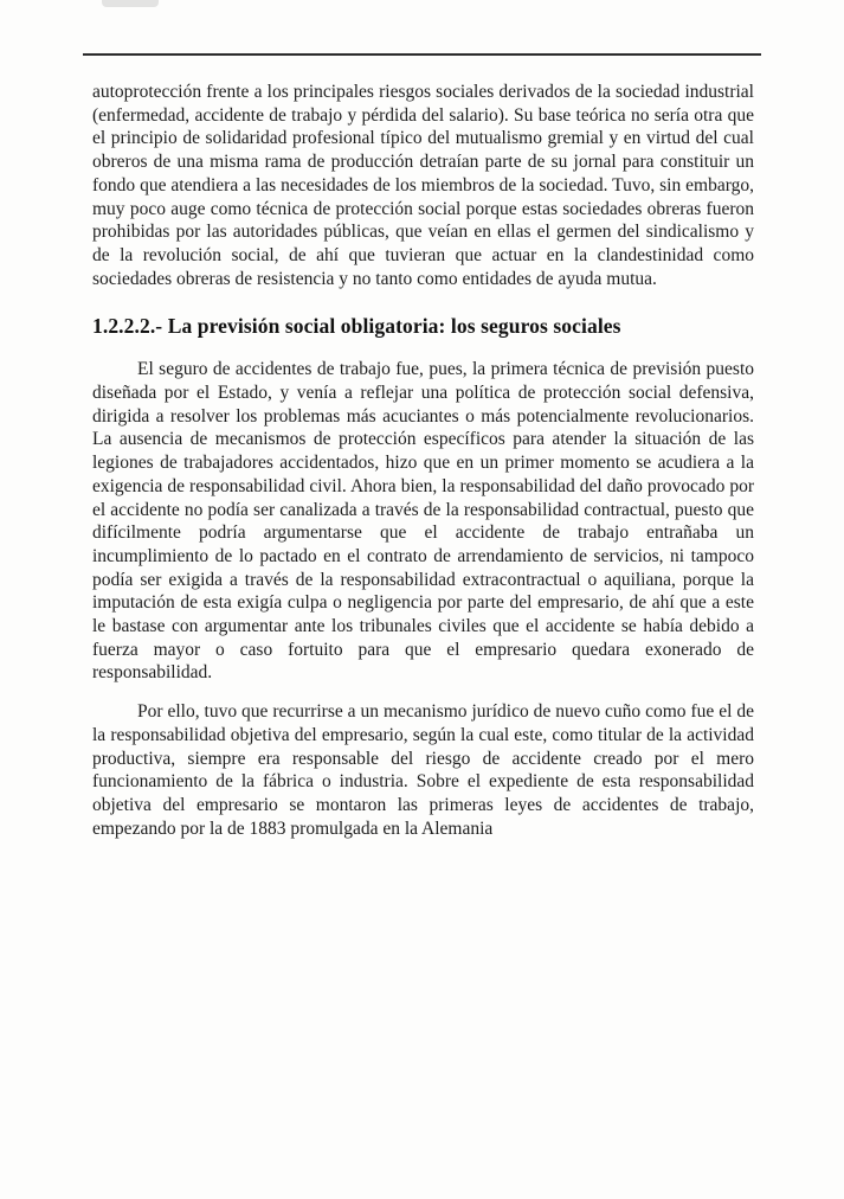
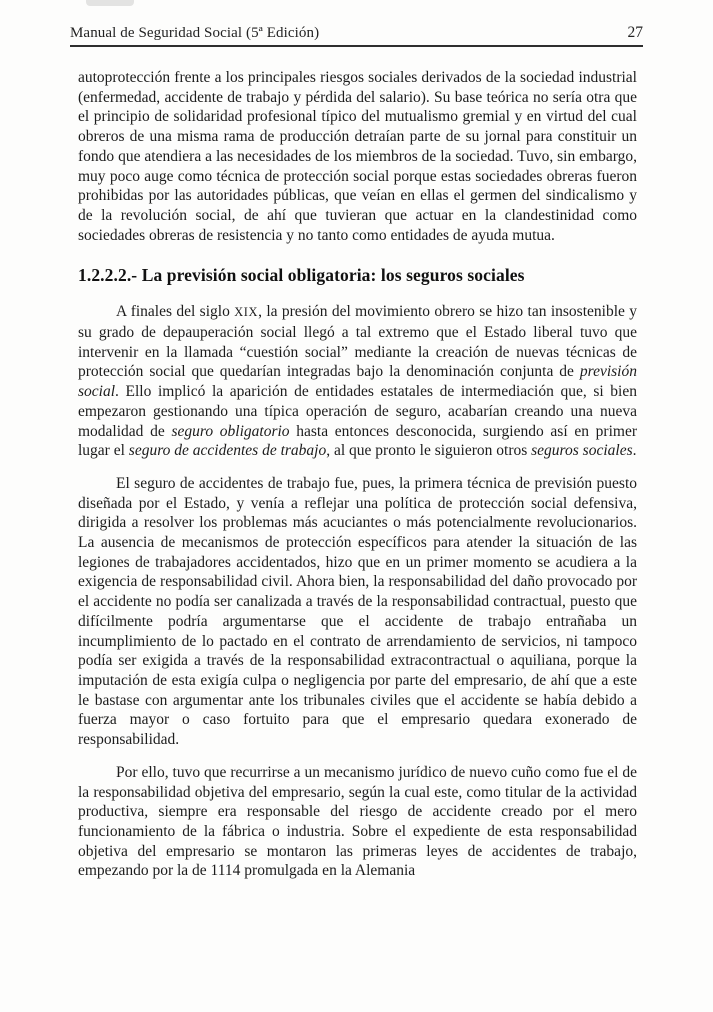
+ Manual de Seguridad Social (5ª Edición)
+ 27
  autoprotección frente a los principales riesgos sociales derivados de la sociedad industrial (enfermedad, accidente de trabajo y pérdida del salario). Su base teórica no sería otra que el principio de solidaridad profesional típico del mutualismo gremial y en virtud del cual obreros de una misma rama de producción detraían parte de su jornal para constituir un fondo que atendiera a las necesidades de los miembros de la sociedad. Tuvo, sin embargo, muy poco auge como técnica de protección social porque estas sociedades obreras fueron prohibidas por las autoridades públicas, que veían en ellas el germen del sindicalismo y de la revolución social, de ahí que tuvieran que actuar en la clandestinidad como sociedades obreras de resistencia y no tanto como entidades de ayuda mutua.
  1.2.2.2.- La previsión social obligatoria: los seguros sociales
+ A finales del siglo XIX, la presión del movimiento obrero se hizo tan insostenible y su grado de depauperación social llegó a tal extremo que el Estado liberal tuvo que intervenir en la llamada “cuestión social” mediante la creación de nuevas técnicas de protección social que quedarían integradas bajo la denominación conjunta de previsión social. Ello implicó la aparición de entidades estatales de intermediación que, si bien empezaron gestionando una típica operación de seguro, acabarían creando una nueva modalidad de seguro obligatorio hasta entonces desconocida, surgiendo así en primer lugar el seguro de accidentes de trabajo, al que pronto le siguieron otros seguros sociales.
  El seguro de accidentes de trabajo fue, pues, la primera técnica de previsión puesto diseñada por el Estado, y venía a reflejar una política de protección social defensiva, dirigida a resolver los problemas más acuciantes o más potencialmente revolucionarios. La ausencia de mecanismos de protección específicos para atender la situación de las legiones de trabajadores accidentados, hizo que en un primer momento se acudiera a la exigencia de responsabilidad civil. Ahora bien, la responsabilidad del daño provocado por el accidente no podía ser canalizada a través de la responsabilidad contractual, puesto que difícilmente podría argumentarse que el accidente de trabajo entrañaba un incumplimiento de lo pactado en el contrato de arrendamiento de servicios, ni tampoco podía ser exigida a través de la responsabilidad extracontractual o aquiliana, porque la imputación de esta exigía culpa o negligencia por parte del empresario, de ahí que a este le bastase con argumentar ante los tribunales civiles que el accidente se había debido a fuerza mayor o caso fortuito para que el empresario quedara exonerado de responsabilidad.
- Por ello, tuvo que recurrirse a un mecanismo jurídico de nuevo cuño como fue el de la responsabilidad objetiva del empresario, según la cual este, como titular de la actividad productiva, siempre era responsable del riesgo de accidente creado por el mero funcionamiento de la fábrica o industria. Sobre el expediente de esta responsabilidad objetiva del empresario se montaron las primeras leyes de accidentes de trabajo, empezando por la de 1883 promulgada en la Alemania
+ Por ello, tuvo que recurrirse a un mecanismo jurídico de nuevo cuño como fue el de la responsabilidad objetiva del empresario, según la cual este, como titular de la actividad productiva, siempre era responsable del riesgo de accidente creado por el mero funcionamiento de la fábrica o industria. Sobre el expediente de esta responsabilidad objetiva del empresario se montaron las primeras leyes de accidentes de trabajo, empezando por la de 1114 promulgada en la Alemania
